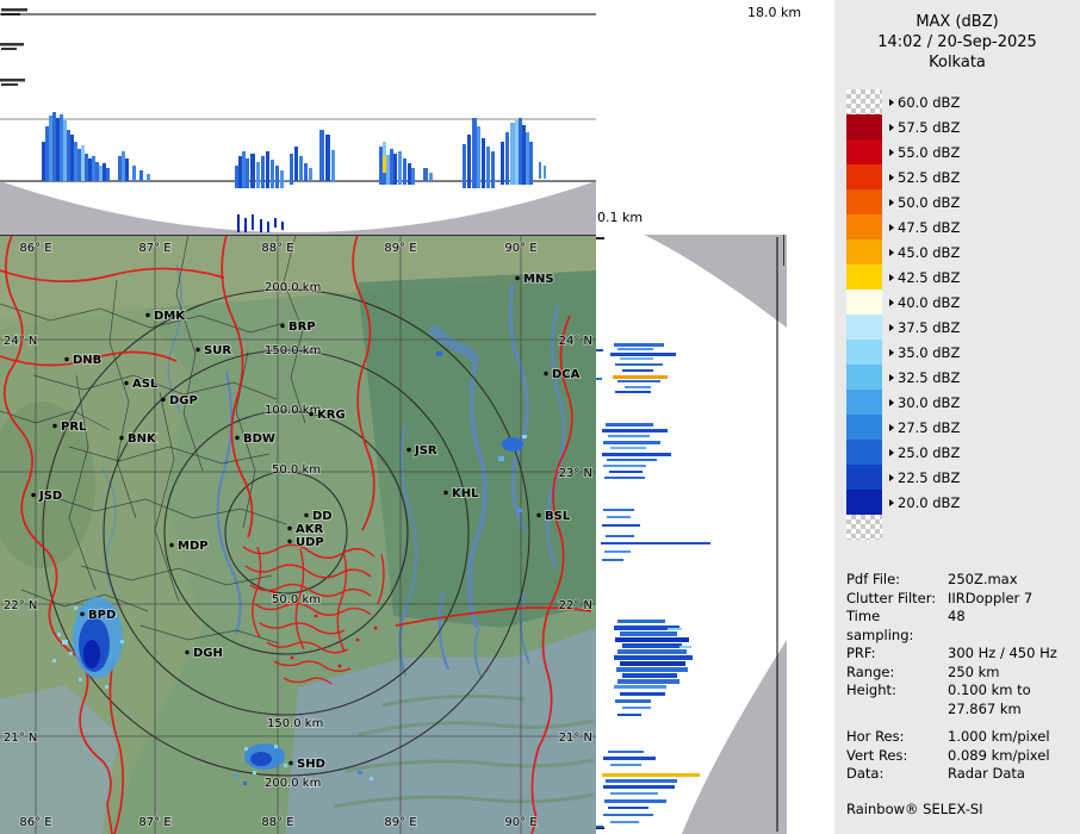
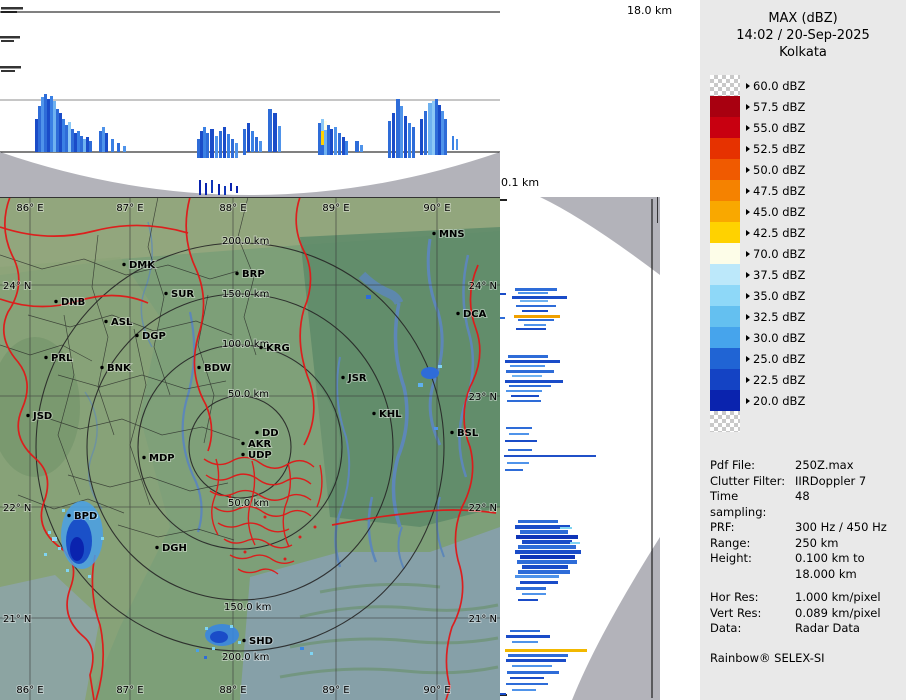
  18.0 km
  0.1 km
  86° E
  86° E
  87° E
  87° E
  88° E
  88° E
  89° E
  89° E
  90° E
  90° E
  24° N
  22° N
  21° N
  24° N
  23° N
  22° N
  21° N
  200.0 km
  150.0 km
  100.0 km
  50.0 km
  50.0 km
  150.0 km
  200.0 km
  MNS
  DMK
  BRP
  SUR
  DNB
  DCA
  ASL
  DGP
  KRG
  PRL
  BNK
  BDW
  JSR
  KHL
  JSD
  BSL
  DD
  AKR
  UDP
  MDP
  BPD
  DGH
  SHD
  MAX (dBZ)
  14:02 / 20-Sep-2025
  Kolkata
  60.0 dBZ
  57.5 dBZ
  55.0 dBZ
  52.5 dBZ
  50.0 dBZ
  47.5 dBZ
  45.0 dBZ
  42.5 dBZ
- 40.0 dBZ
+ 70.0 dBZ
  37.5 dBZ
  35.0 dBZ
  32.5 dBZ
  30.0 dBZ
- 27.5 dBZ
  25.0 dBZ
  22.5 dBZ
  20.0 dBZ
  Pdf File:
  250Z.max
  Clutter Filter:
  IIRDoppler 7
  Time sampling:
  48
  PRF:
  300 Hz / 450 Hz
  Range:
  250 km
  Height:
  0.100 km to
- 27.867 km
+ 18.000 km
  Hor Res:
  1.000 km/pixel
  Vert Res:
  0.089 km/pixel
  Data:
  Radar Data
  Rainbow® SELEX-SI
